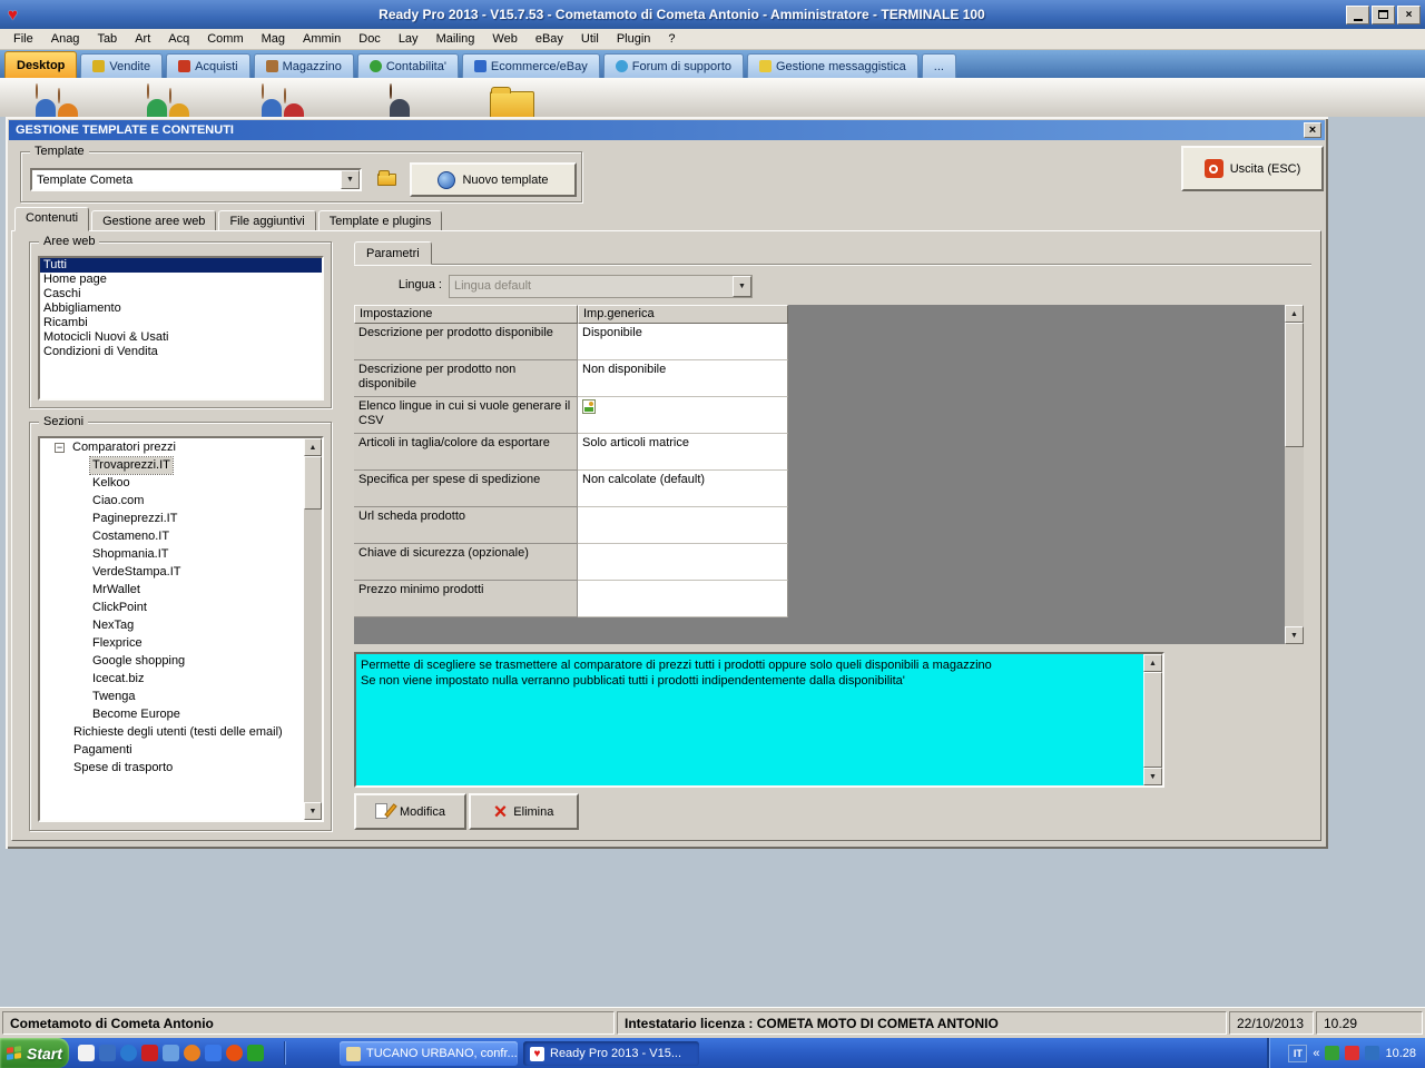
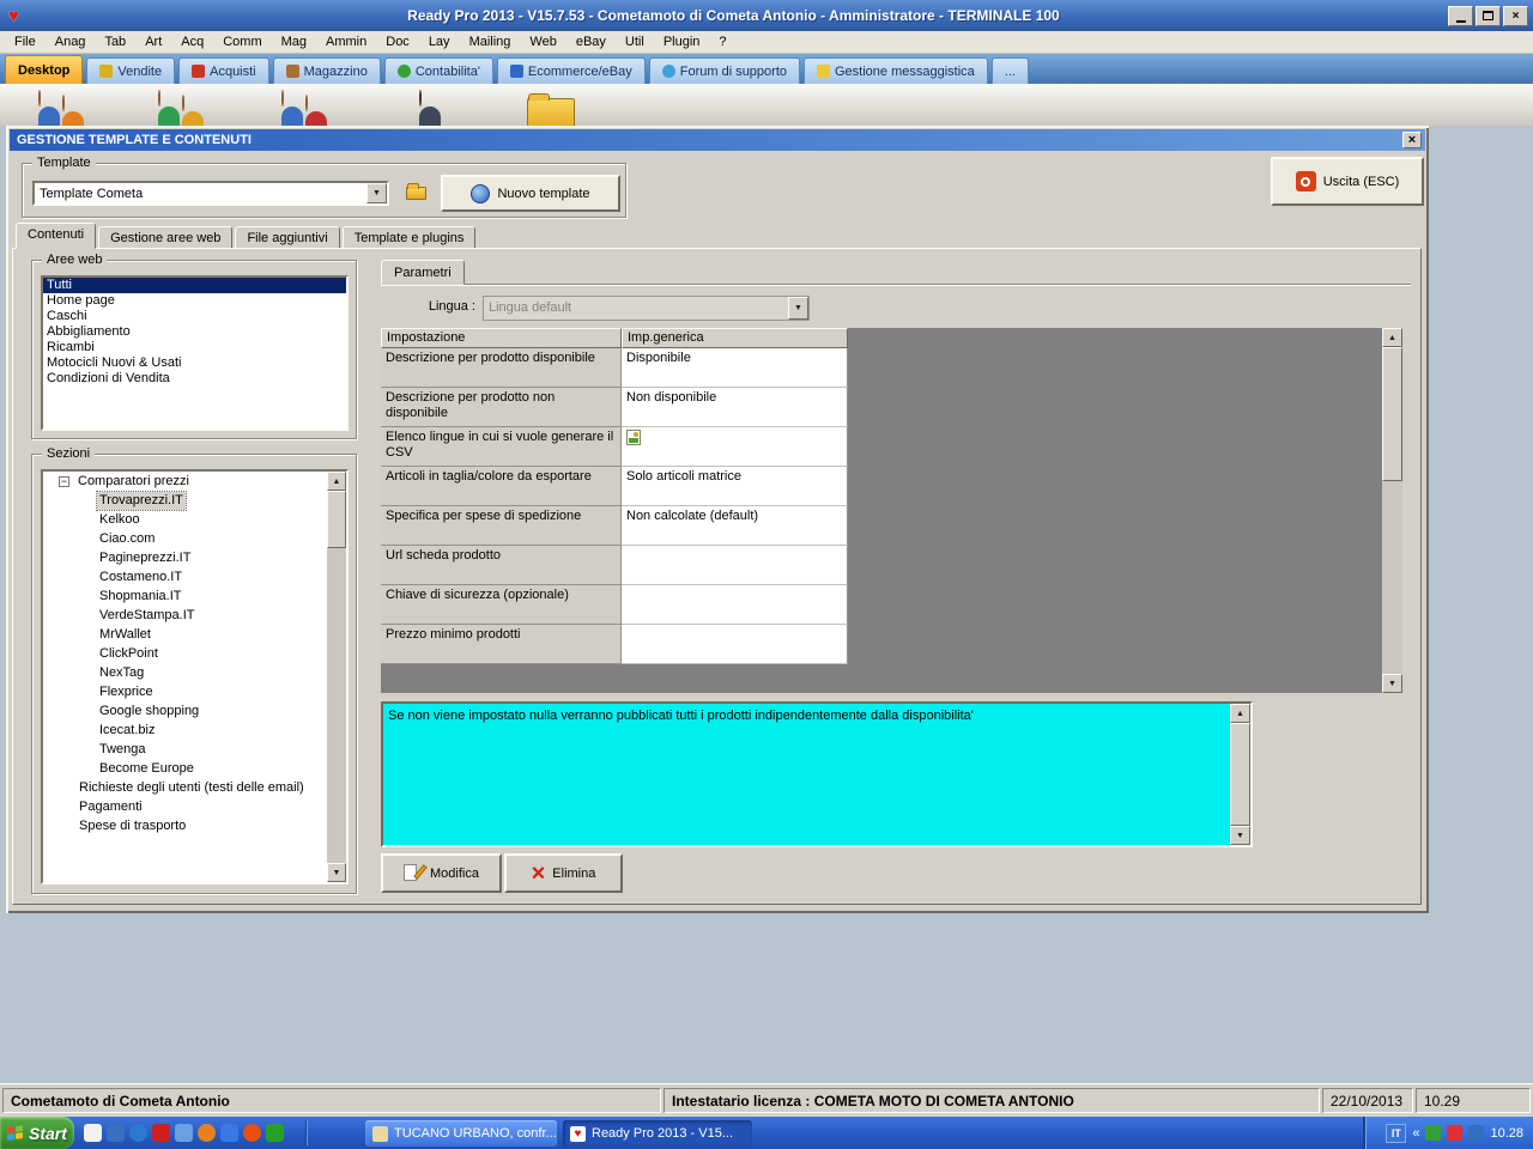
  ♥
  Ready Pro 2013 - V15.7.53 - Cometamoto di Cometa Antonio - Amministratore - TERMINALE 100
  ×
  File
  Anag
  Tab
  Art
  Acq
  Comm
  Mag
  Ammin
  Doc
  Lay
  Mailing
  Web
  eBay
  Util
  Plugin
  ?
  Desktop
  Vendite
  Acquisti
  Magazzino
  Contabilita'
  Ecommerce/eBay
  Forum di supporto
  Gestione messaggistica
  ...
  GESTIONE TEMPLATE E CONTENUTI
  ×
  Template
  Template Cometa
  Nuovo template
  Uscita (ESC)
  Contenuti
  Gestione aree web
  File aggiuntivi
  Template e plugins
  Aree web
  Tutti
  Home page
  Caschi
  Abbigliamento
  Ricambi
  Motocicli Nuovi & Usati
  Condizioni di Vendita
  Sezioni
  −
  Comparatori prezzi
  Trovaprezzi.IT
  Kelkoo
  Ciao.com
  Pagineprezzi.IT
  Costameno.IT
  Shopmania.IT
  VerdeStampa.IT
  MrWallet
  ClickPoint
  NexTag
  Flexprice
  Google shopping
  Icecat.biz
  Twenga
  Become Europe
  Richieste degli utenti (testi delle email)
  Pagamenti
  Spese di trasporto
  Parametri
  Lingua :
  Lingua default
  Impostazione
  Imp.generica
  Descrizione per prodotto disponibile
  Disponibile
  Descrizione per prodotto non disponibile
  Non disponibile
  Elenco lingue in cui si vuole generare il CSV
  Articoli in taglia/colore da esportare
  Solo articoli matrice
  Specifica per spese di spedizione
  Non calcolate (default)
  Url scheda prodotto
  Chiave di sicurezza (opzionale)
  Prezzo minimo prodotti
- Permette di scegliere se trasmettere al comparatore di prezzi tutti i prodotti oppure solo queli disponibili a magazzino
  Se non viene impostato nulla verranno pubblicati tutti i prodotti indipendentemente dalla disponibilita'
  Modifica
  ×
  Elimina
  Cometamoto di Cometa Antonio
  Intestatario licenza : COMETA MOTO DI COMETA ANTONIO
  22/10/2013
  10.29
  Start
  TUCANO URBANO, confr...
  ♥
  Ready Pro 2013 - V15...
  IT
  «
  10.28
